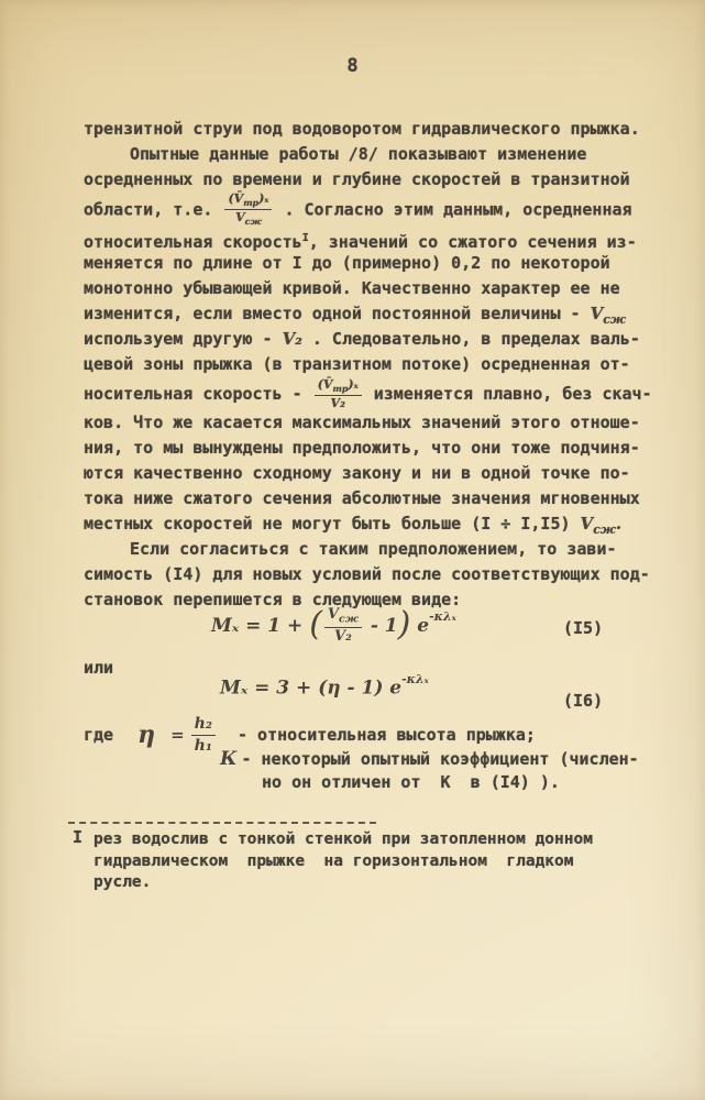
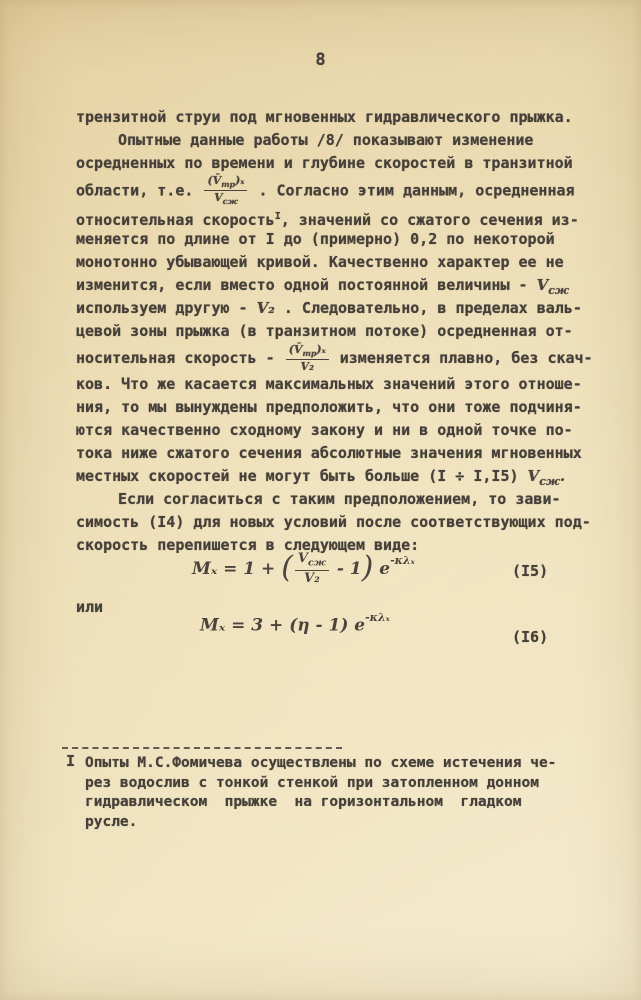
  8
- трензитной струи под водоворотом гидравлического прыжка.
+ трензитной струи под мгновенных гидравлического прыжка.
  Опытные данные работы /8/ показывают изменение
  осредненных по времени и глубине скоростей в транзитной
  области, т.е.
  (V̄тр)ₓ
  Vсж
  . Согласно этим данным, осредненная
  относительная скоростьI, значений со сжатого сечения из-
  меняется по длине от I до (примерно) 0,2 по некоторой
  монотонно убывающей кривой. Качественно характер ее не
  изменится, если вместо одной постоянной величины - Vсж
  используем другую - V₂ . Следовательно, в пределах валь-
  цевой зоны прыжка (в транзитном потоке) осредненная от-
  носительная скорость -
  (V̄тр)ₓ
  V₂
  изменяется плавно, без скач-
  ков. Что же касается максимальных значений этого отноше-
  ния, то мы вынуждены предположить, что они тоже подчиня-
  ются качественно сходному закону и ни в одной точке по-
  тока ниже сжатого сечения абсолютные значения мгновенных
  местных скоростей не могут быть больше (I ÷ I,I5) Vсж.
  Если согласиться с таким предположением, то зави-
  симость (I4) для новых условий после соответствующих под-
- становок перепишется в следующем виде:
+ скорость перепишется в следующем виде:
  Mₓ = 1 + (
  Vсж
  V₂
  - 1) e-κλₓ
  (I5)
  или
  Mₓ = 3 + (η - 1) e-κλₓ
  (I6)
- где
- η
- =
- h₂
- h₁
- - относительная высота прыжка;
- К
- - некоторый опытный коэффициент (числен-
- но он отличен от К в (I4) ).
  I
+ Опыты М.С.Фомичева осуществлены по схеме истечения че-
  рез водослив с тонкой стенкой при затопленном донном
  гидравлическом прыжке на горизонтальном гладком
  русле.
